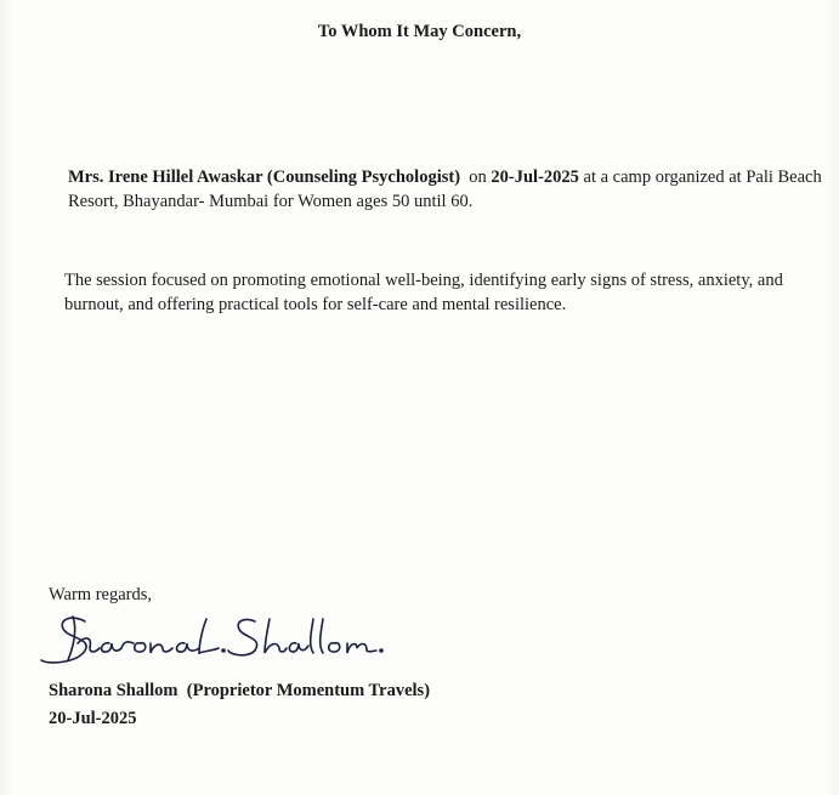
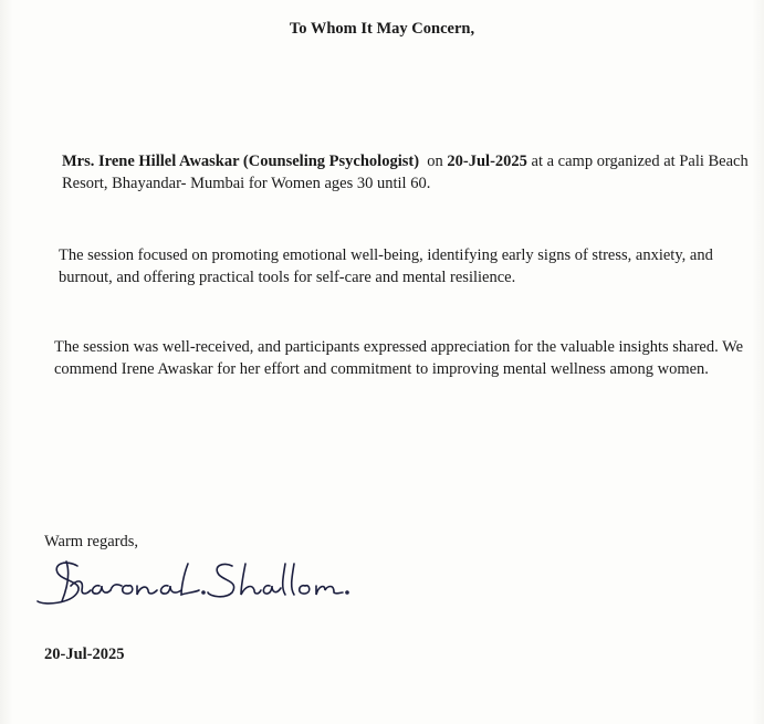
  To Whom It May Concern,
- Mrs. Irene Hillel Awaskar (Counseling Psychologist) on 20-Jul-2025 at a camp organized at Pali Beach Resort, Bhayandar- Mumbai for Women ages 50 until 60.
+ Mrs. Irene Hillel Awaskar (Counseling Psychologist) on 20-Jul-2025 at a camp organized at Pali Beach Resort, Bhayandar- Mumbai for Women ages 30 until 60.
  The session focused on promoting emotional well-being, identifying early signs of stress, anxiety, and burnout, and offering practical tools for self-care and mental resilience.
+ The session was well-received, and participants expressed appreciation for the valuable insights shared. We commend Irene Awaskar for her effort and commitment to improving mental wellness among women.
  Warm regards,
- Sharona Shallom (Proprietor Momentum Travels)
  20-Jul-2025
